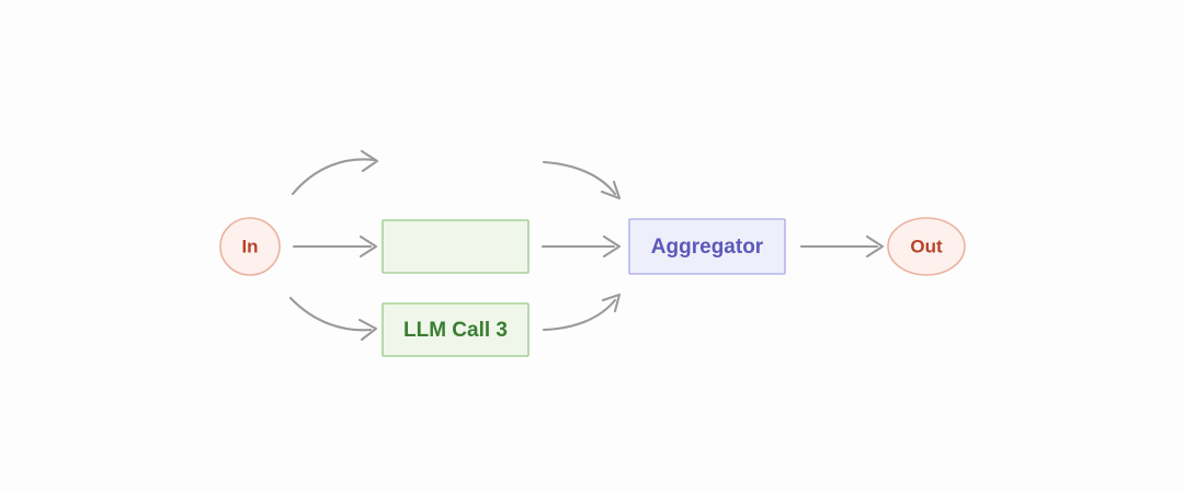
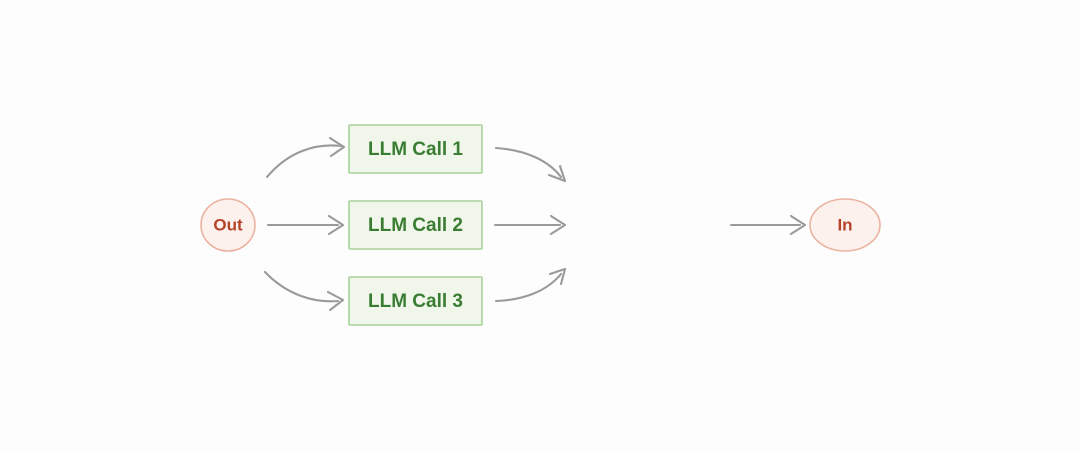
- In
+ Out
+ LLM Call 1
+ LLM Call 2
  LLM Call 3
- Aggregator
- Out
+ In
